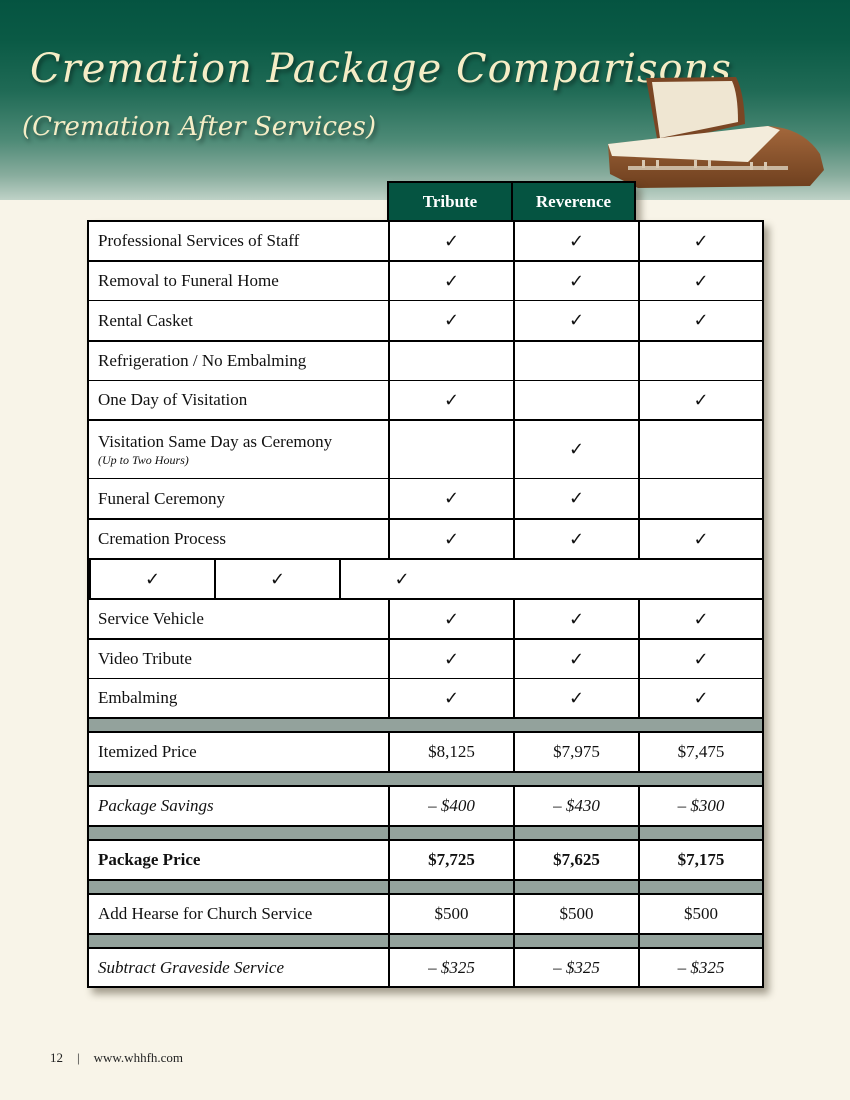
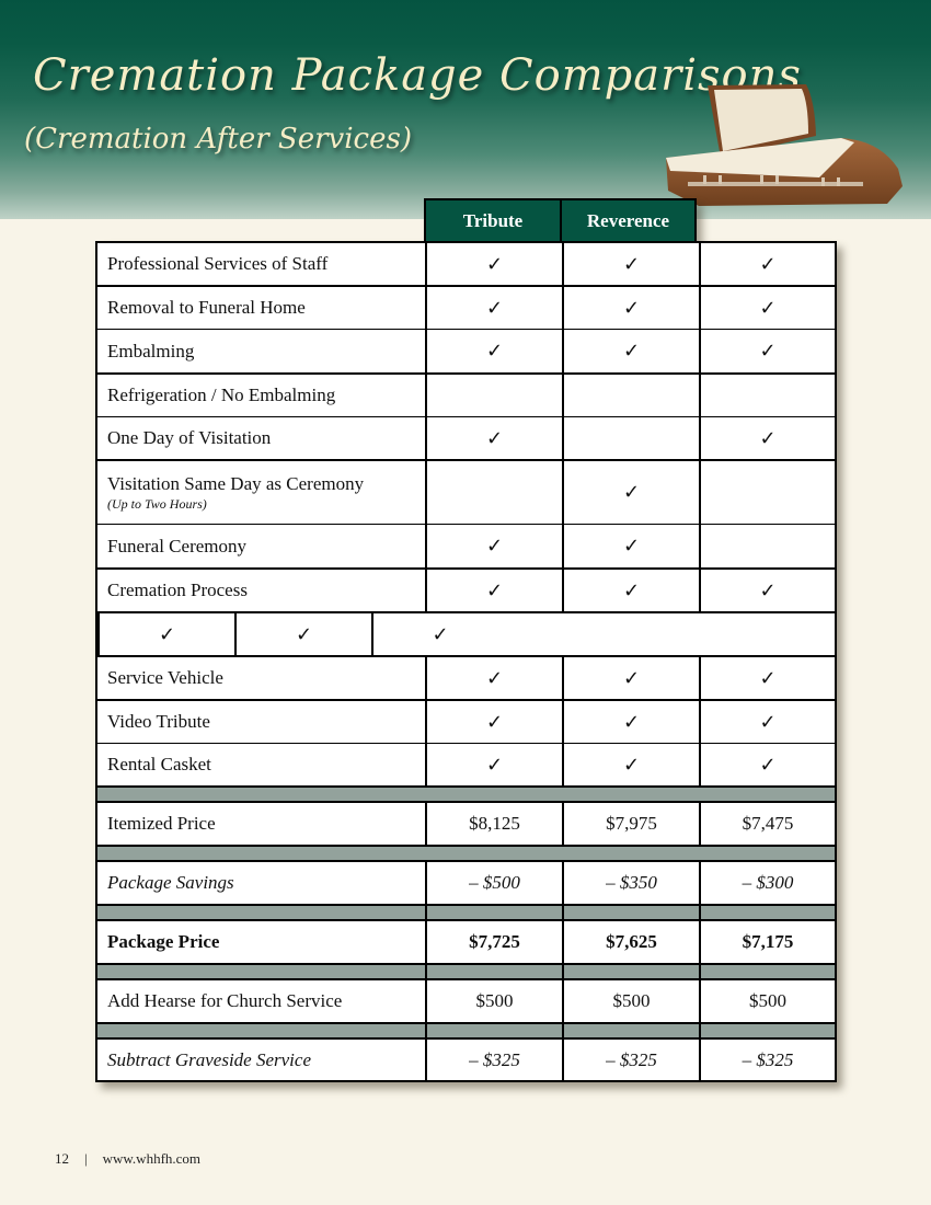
  Cremation Package Comparisons
  (Cremation After Services)
  Tribute
  Reverence
  Professional Services of Staff
  ✓
  ✓
  ✓
  Removal to Funeral Home
  ✓
  ✓
  ✓
- Rental Casket
+ Embalming
  ✓
  ✓
  ✓
  Refrigeration / No Embalming
  One Day of Visitation
  ✓
  ✓
  Visitation Same Day as Ceremony
  (Up to Two Hours)
  ✓
  Funeral Ceremony
  ✓
  ✓
  Cremation Process
  ✓
  ✓
  ✓
  ✓
  ✓
  ✓
  Service Vehicle
  ✓
  ✓
  ✓
  Video Tribute
  ✓
  ✓
  ✓
- Embalming
+ Rental Casket
  ✓
  ✓
  ✓
  Itemized Price
  $8,125
  $7,975
  $7,475
  Package Savings
- – $400
+ – $500
- – $430
+ – $350
  – $300
  Package Price
  $7,725
  $7,625
  $7,175
  Add Hearse for Church Service
  $500
  $500
  $500
  Subtract Graveside Service
  – $325
  – $325
  – $325
  12
  |
  www.whhfh.com
